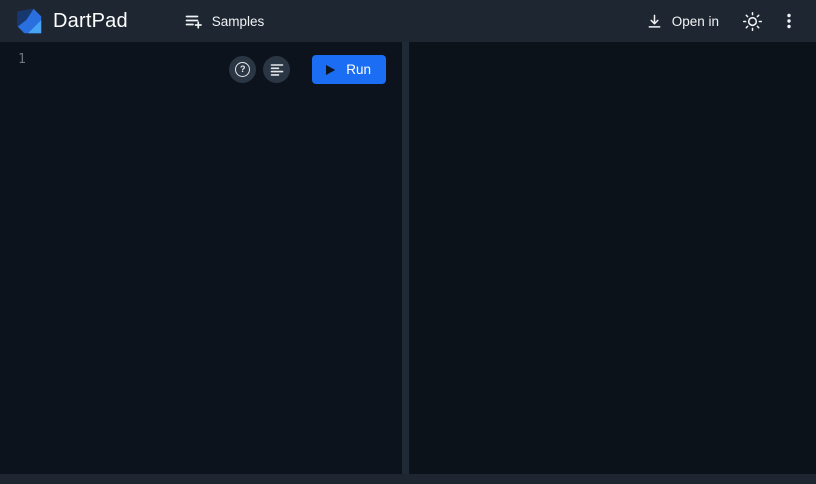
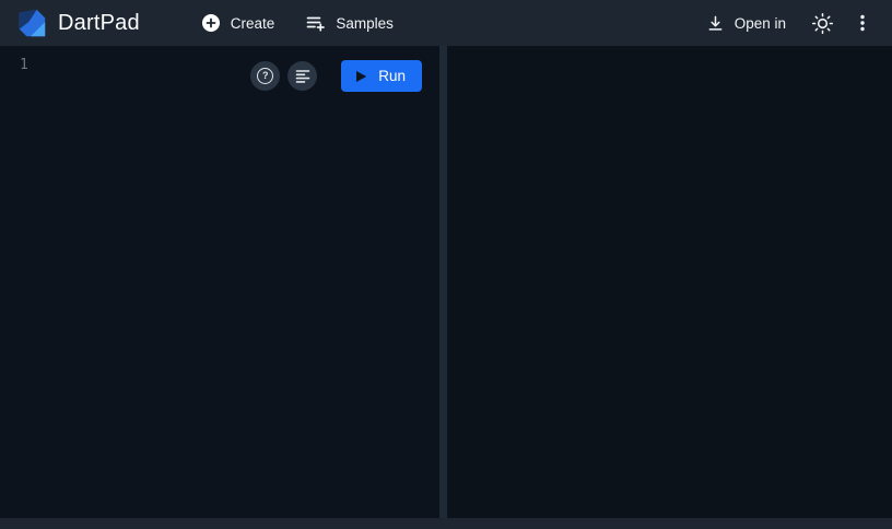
  DartPad
+ Create
  Samples
  Open in
  1
  ?
  Run
